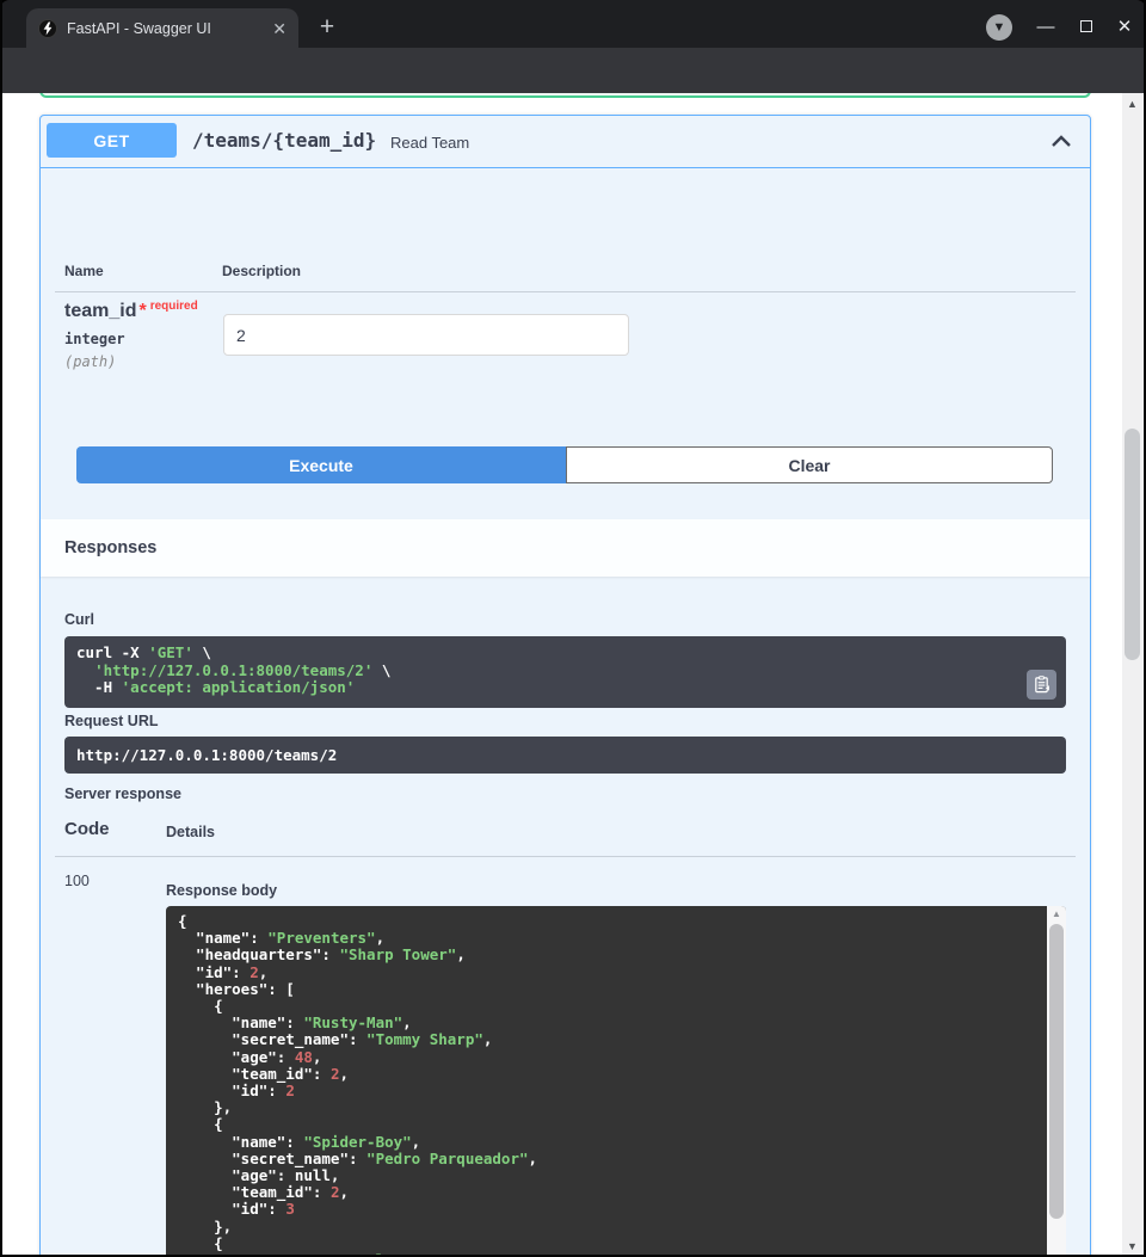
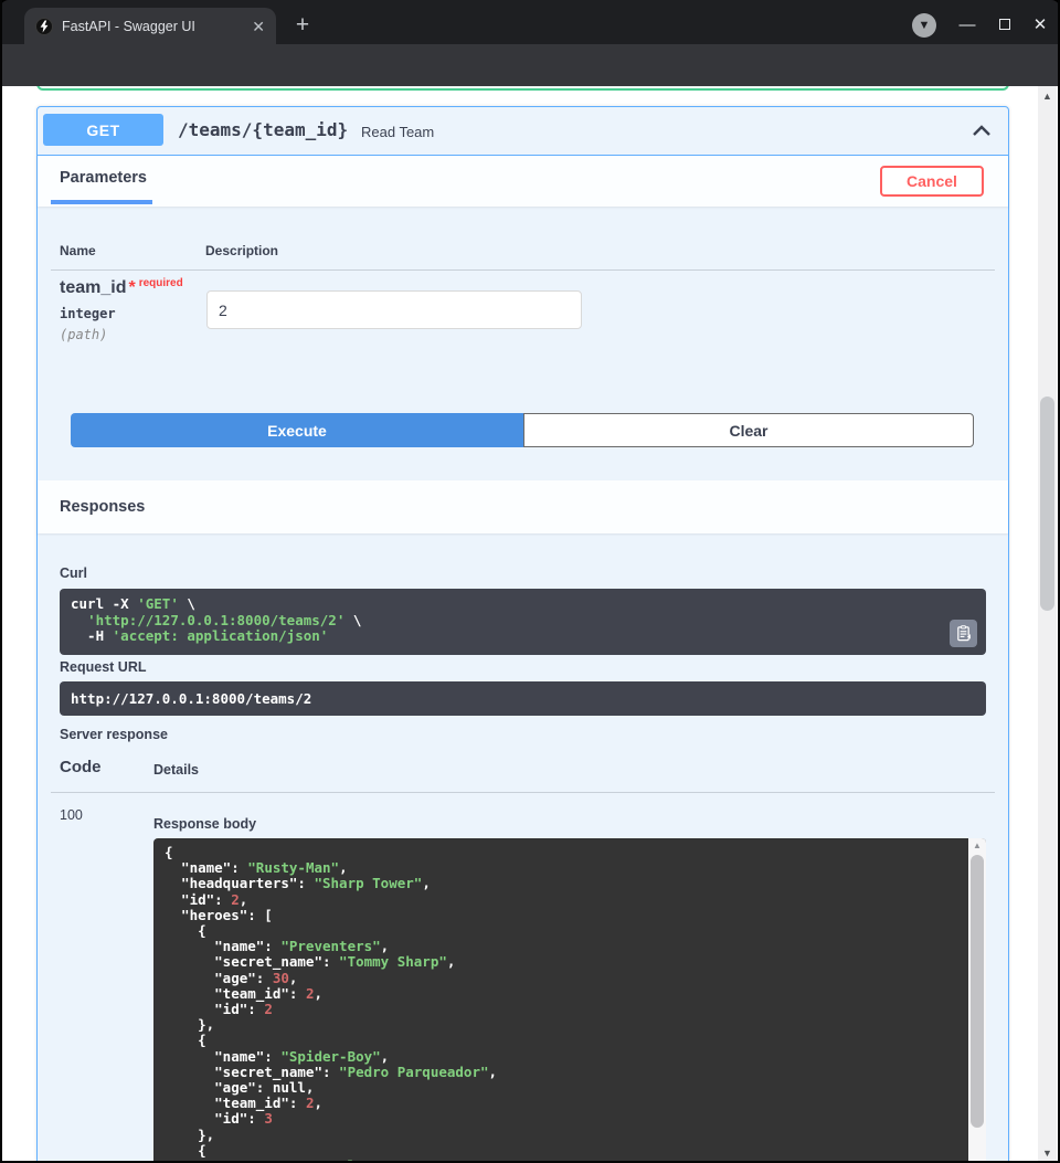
  FastAPI - Swagger UI
  ✕
  +
  ▼
  —
  ✕
  GET
  /teams/{team_id}
  Read Team
+ Parameters
+ Cancel
  Name
  Description
  team_id* required
  integer
  (path)
  2
  Execute
  Clear
  Responses
  Curl
  curl -X 'GET' \
  'http://127.0.0.1:8000/teams/2' \
  -H 'accept: application/json'
  Request URL
  http://127.0.0.1:8000/teams/2
  Server response
  Code
  Details
  100
  Response body
  {
- "name": "Preventers",
+ "name": "Rusty-Man",
  "headquarters": "Sharp Tower",
  "id": 2,
  "heroes": [
  {
- "name": "Rusty-Man",
+ "name": "Preventers",
  "secret_name": "Tommy Sharp",
- "age": 48,
+ "age": 30,
  "team_id": 2,
  "id": 2
  },
  {
  "name": "Spider-Boy",
  "secret_name": "Pedro Parqueador",
  "age": null,
  "team_id": 2,
  "id": 3
  },
  {
  ▲
  ▲
  ▼
